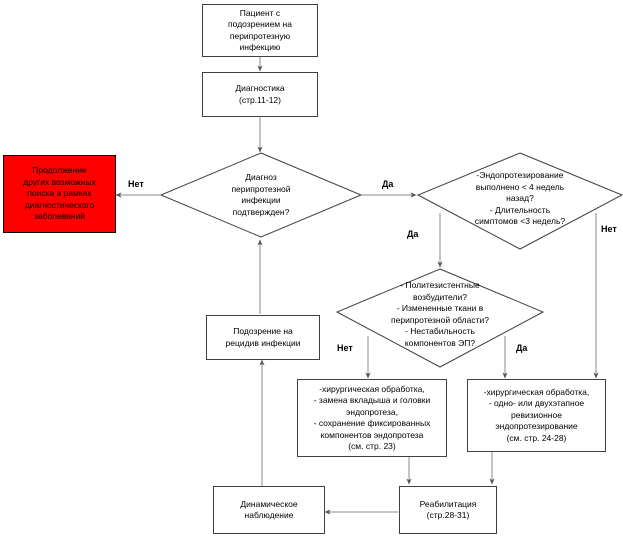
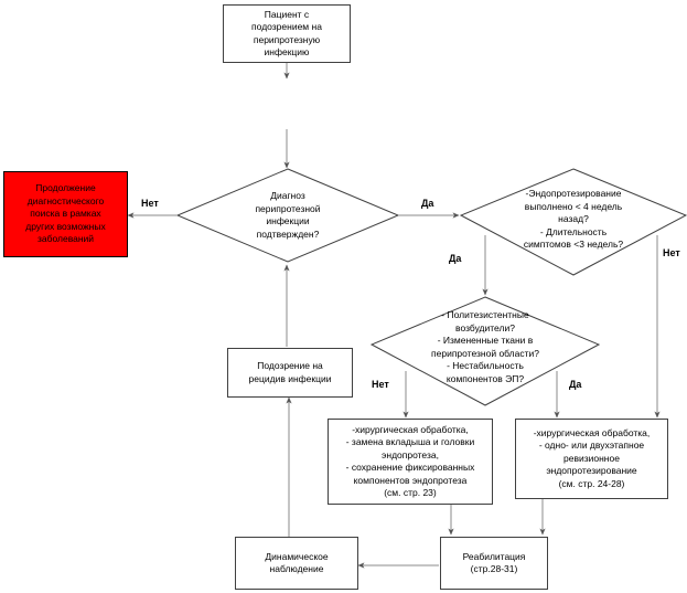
  Пациент с
  подозрением на
  перипротезную
  инфекцию
- Диагностика
- (стр.11-12)
  Продолжение
- других возможных
+ диагностического
  поиска в рамках
- диагностического
+ других возможных
  заболеваний
  Диагноз
  перипротезной
  инфекции
  подтвержден?
  -Эндопротезирование
  выполнено < 4 недель
  назад?
  - Длительность
  симптомов <3 недель?
  - Политезистентные
  возбудители?
  - Измененные ткани в
  перипротезной области?
  - Нестабильность
  компонентов ЭП?
  Подозрение на
  рецидив инфекции
  -хирургическая обработка,
  - замена вкладыша и головки
  эндопротеза,
  - сохранение фиксированных
  компонентов эндопротеза
  (см. стр. 23)
  -хирургическая обработка,
  - одно- или двухэтапное
  ревизионное
  эндопротезирование
  (см. стр. 24-28)
  Динамическое
  наблюдение
  Реабилитация
  (стр.28-31)
  Нет
  Да
  Да
  Нет
  Нет
  Да
